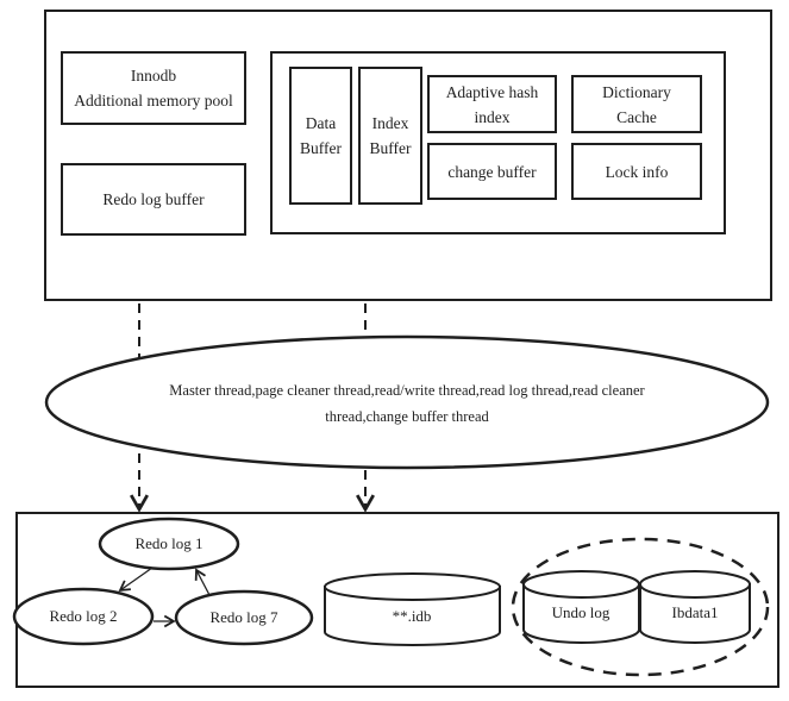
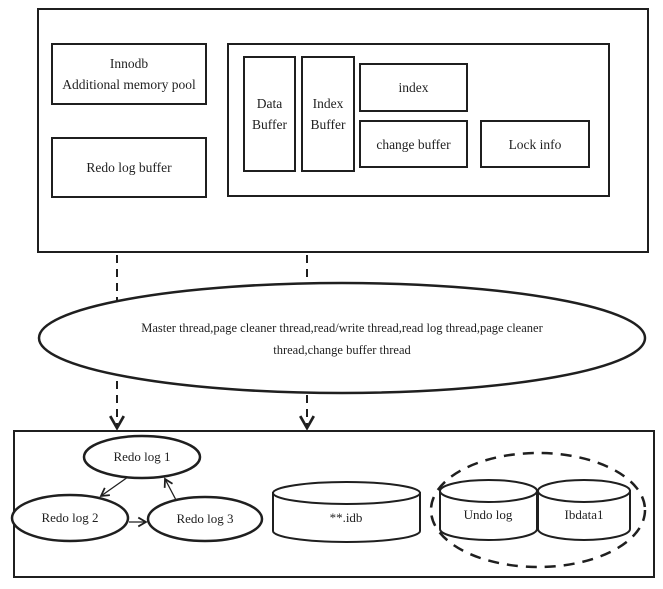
  Innodb
  Additional memory pool
  Redo log buffer
  Data
  Buffer
  Index
  Buffer
- Adaptive hash
  index
- Dictionary
- Cache
  change buffer
  Lock info
- Master thread,page cleaner thread,read/write thread,read log thread,read cleaner thread,change buffer thread
+ Master thread,page cleaner thread,read/write thread,read log thread,page cleaner thread,change buffer thread
  Redo log 1
  Redo log 2
- Redo log 7
+ Redo log 3
  **.idb
  Undo log
  Ibdata1
